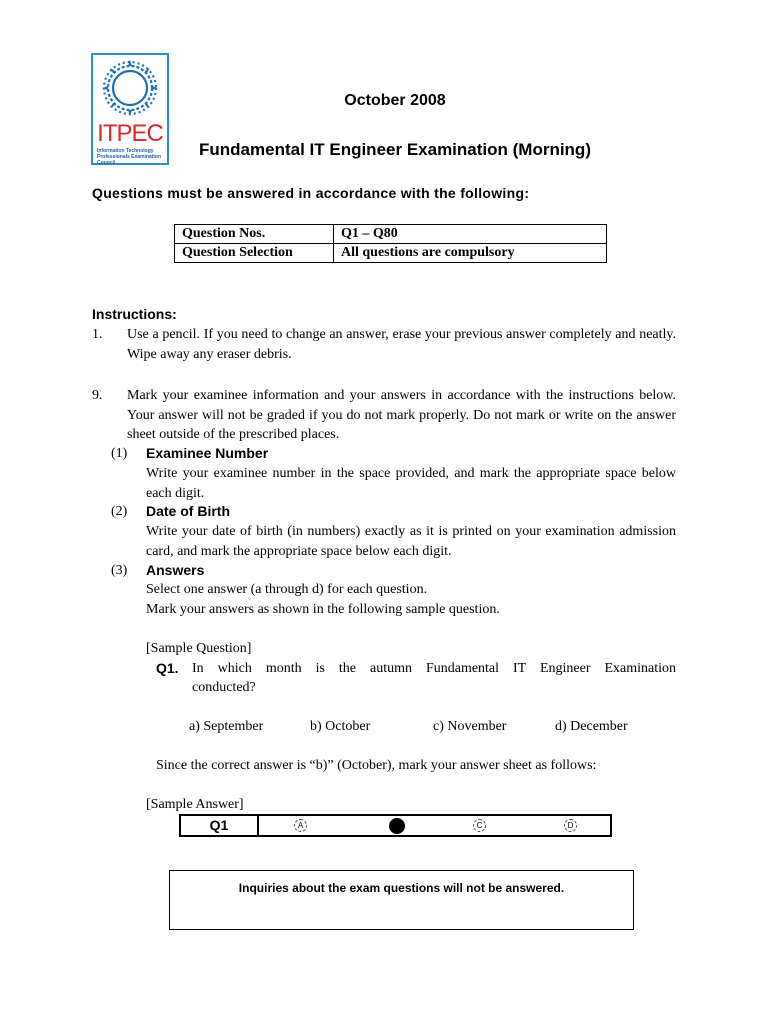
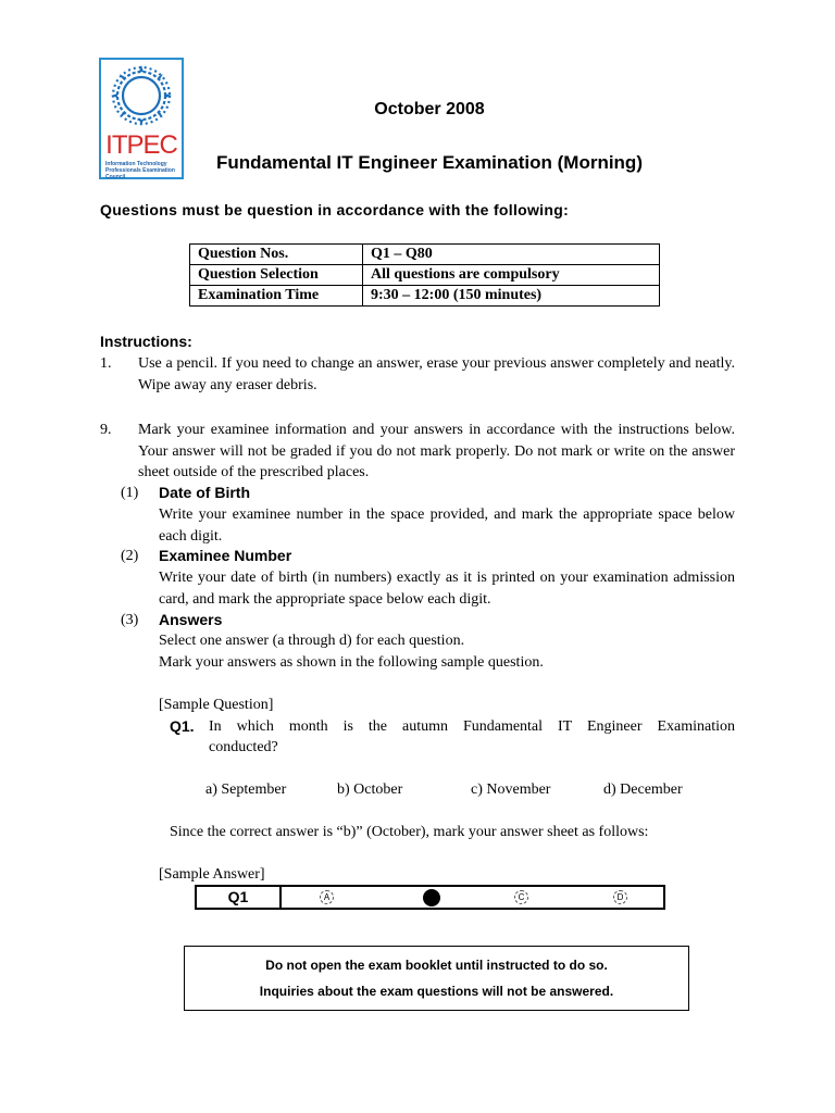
  ITPEC
  October 2008
  Fundamental IT Engineer Examination (Morning)
- Questions must be answered in accordance with the following:
+ Questions must be question in accordance with the following:
  Question Nos.	Q1 – Q80
  Question Selection	All questions are compulsory
+ Examination Time	9:30 – 12:00 (150 minutes)
  Instructions:
  1.
  Use a pencil. If you need to change an answer, erase your previous answer completely and neatly. Wipe away any eraser debris.
  9.
  Mark your examinee information and your answers in accordance with the instructions below. Your answer will not be graded if you do not mark properly. Do not mark or write on the answer sheet outside of the prescribed places.
  (1)
- Examinee Number
+ Date of Birth
  Write your examinee number in the space provided, and mark the appropriate space below each digit.
  (2)
- Date of Birth
+ Examinee Number
  Write your date of birth (in numbers) exactly as it is printed on your examination admission card, and mark the appropriate space below each digit.
  (3)
  Answers
  Select one answer (a through d) for each question.
  Mark your answers as shown in the following sample question.
  [Sample Question]
  Q1.
  In which month is the autumn Fundamental IT Engineer Examination
  conducted?
  a) September
  b) October
  c) November
  d) December
  Since the correct answer is “b)” (October), mark your answer sheet as follows:
  [Sample Answer]
  Q1
  A
  C
  D
+ Do not open the exam booklet until instructed to do so.
  Inquiries about the exam questions will not be answered.
